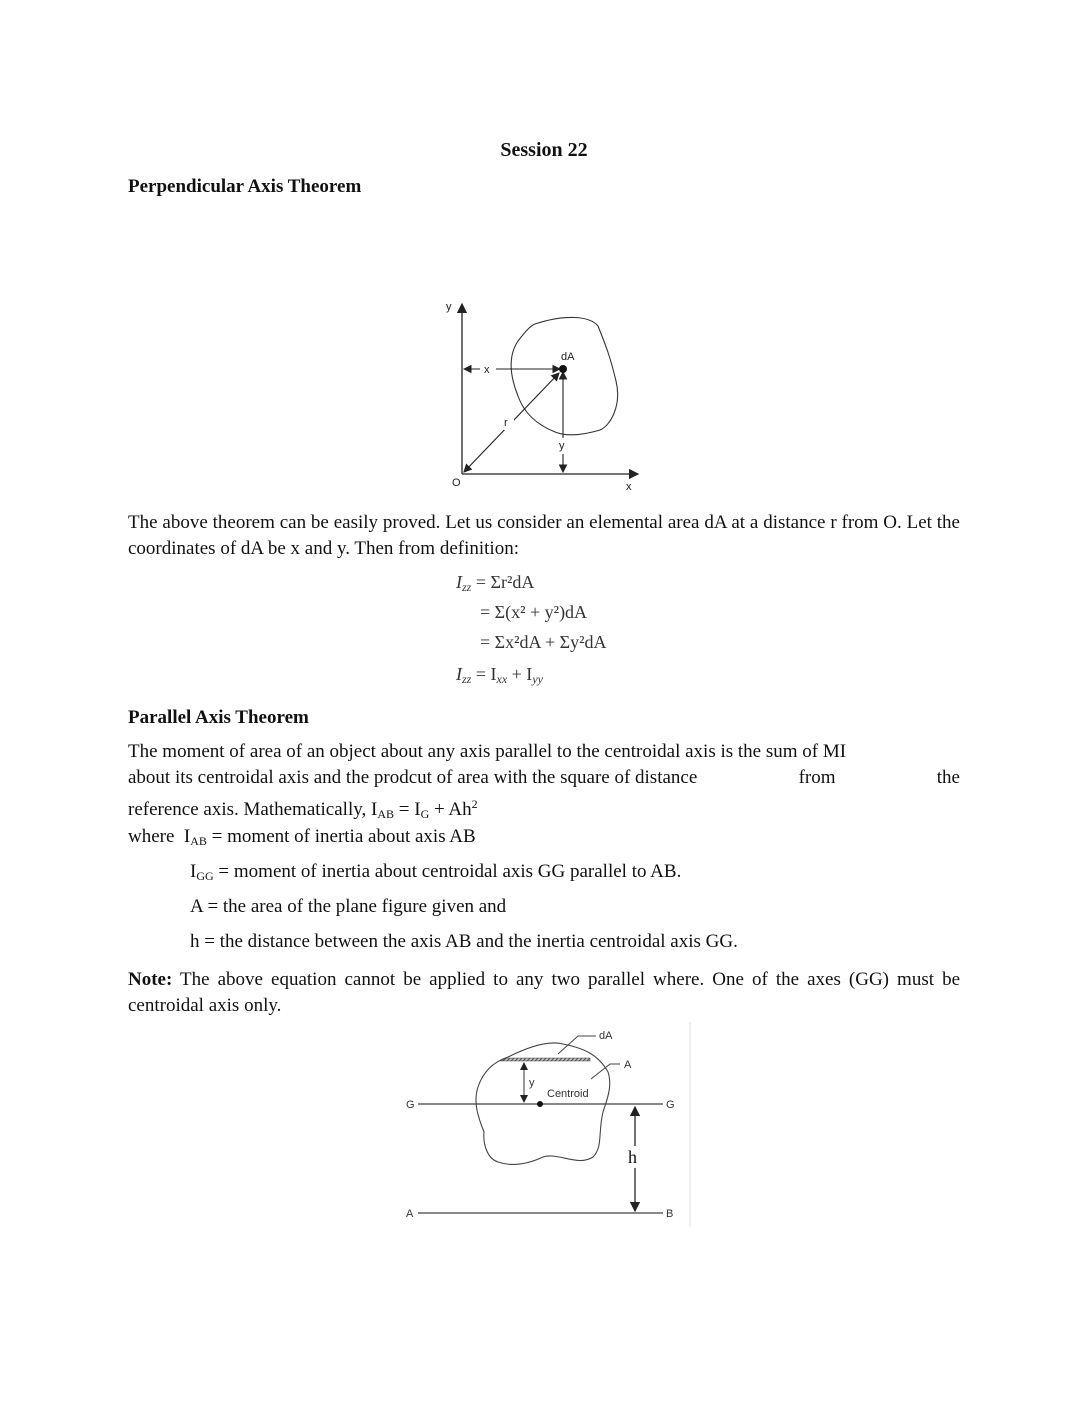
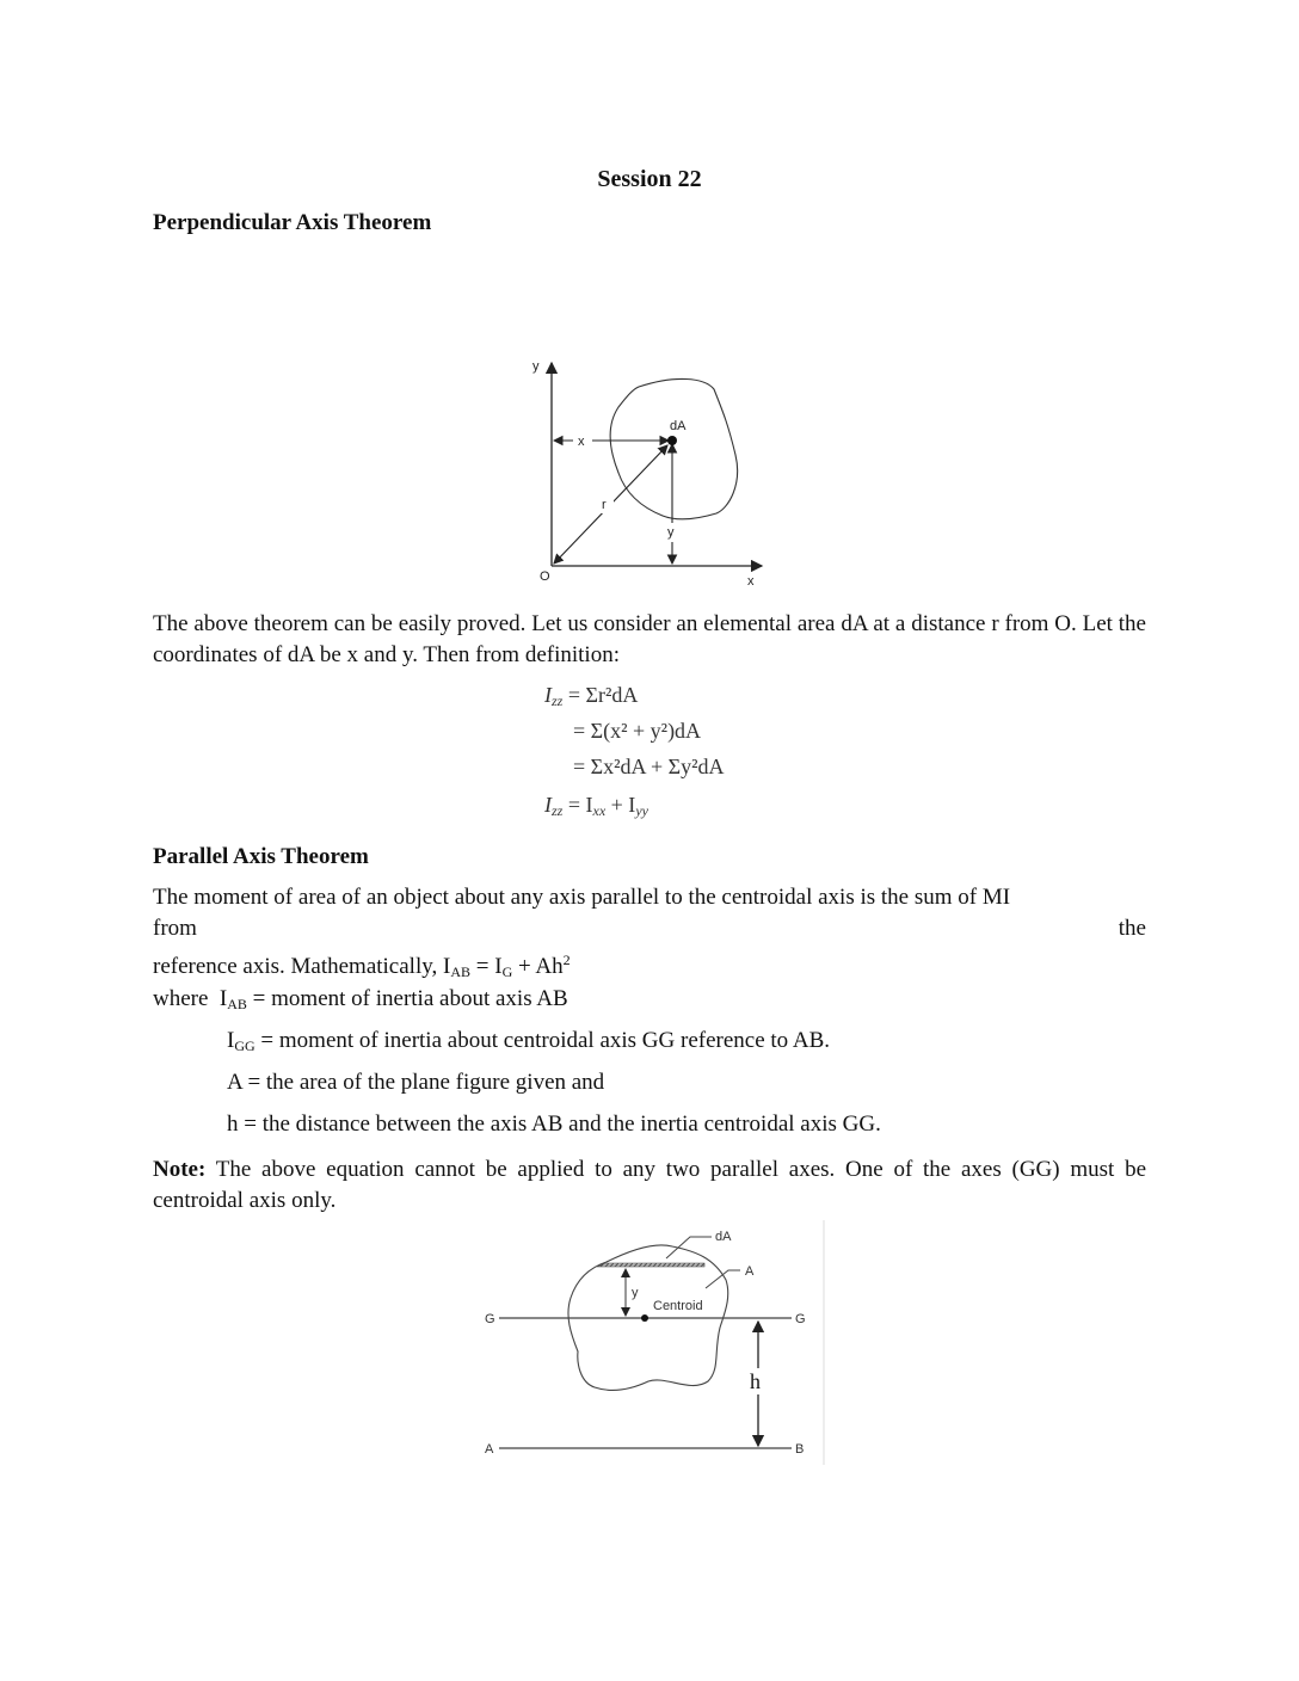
  Session 22
  Perpendicular Axis Theorem
  dA
  x
  y
  r
  y
  x
  O
  The above theorem can be easily proved. Let us consider an elemental area dA at a distance r from O. Let the coordinates of dA be x and y. Then from definition:
  Izz = Σr²dA
  = Σ(x² + y²)dA
  = Σx²dA + Σy²dA
  Izz = Ixx + Iyy
  Parallel Axis Theorem
  The moment of area of an object about any axis parallel to the centroidal axis is the sum of MI
- about its centroidal axis and the prodcut of area with the square of distance
  from
  the
  reference axis. Mathematically, IAB = IG + Ah2
  where IAB = moment of inertia about axis AB
- IGG = moment of inertia about centroidal axis GG parallel to AB.
+ IGG = moment of inertia about centroidal axis GG reference to AB.
  A = the area of the plane figure given and
  h = the distance between the axis AB and the inertia centroidal axis GG.
- Note: The above equation cannot be applied to any two parallel where. One of the axes (GG) must be centroidal axis only.
+ Note: The above equation cannot be applied to any two parallel axes. One of the axes (GG) must be centroidal axis only.
  dA
  A
  y
  Centroid
  h
  G
  G
  A
  B
